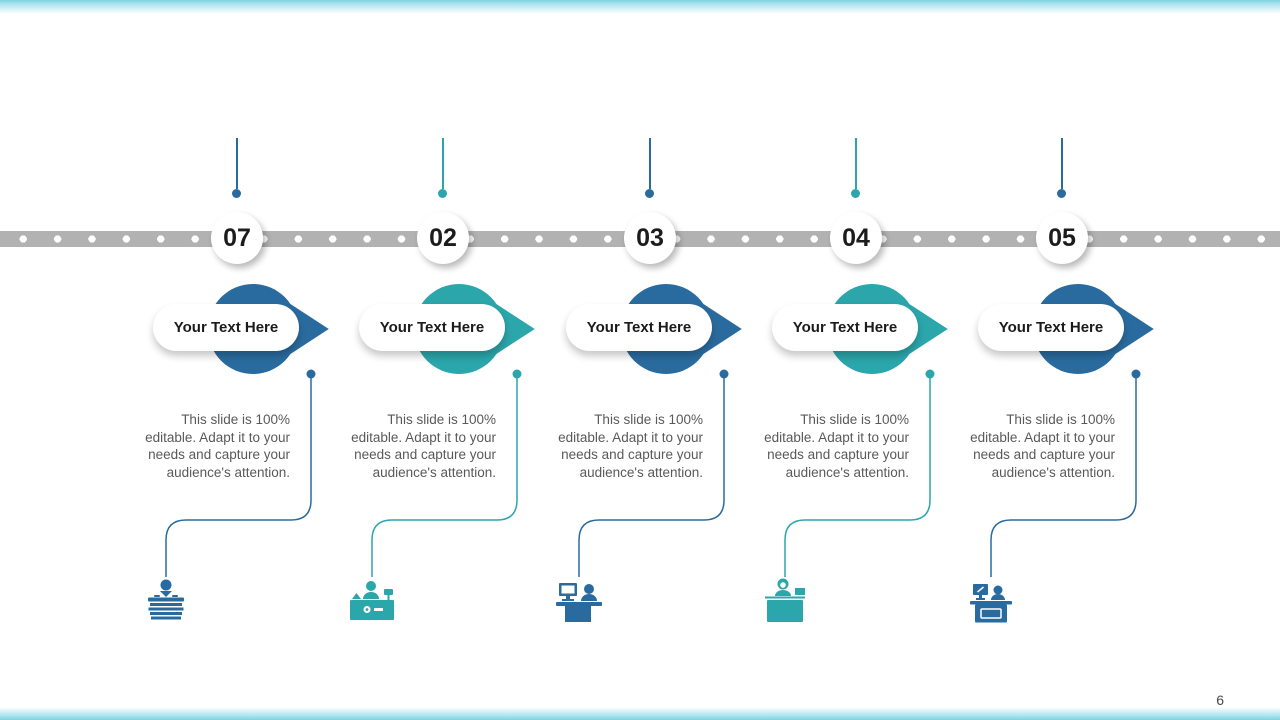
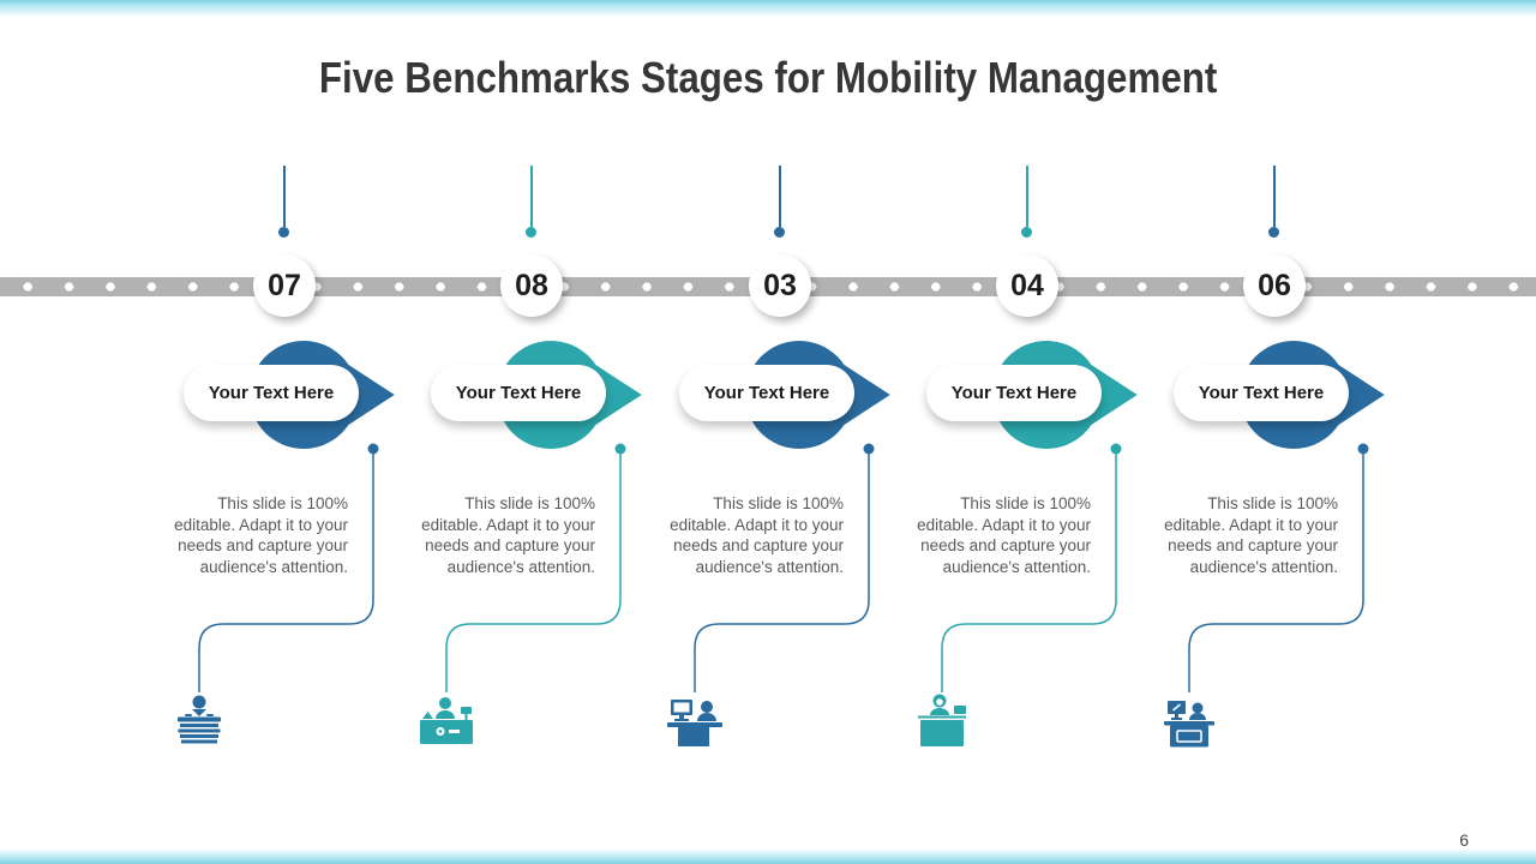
+ Five Benchmarks Stages for Mobility Management
  07
  Your Text Here
  This slide is 100% editable. Adapt it to your needs and capture your audience's attention.
- 02
+ 08
  Your Text Here
  This slide is 100% editable. Adapt it to your needs and capture your audience's attention.
  03
  Your Text Here
  This slide is 100% editable. Adapt it to your needs and capture your audience's attention.
  04
  Your Text Here
  This slide is 100% editable. Adapt it to your needs and capture your audience's attention.
- 05
+ 06
  Your Text Here
  This slide is 100% editable. Adapt it to your needs and capture your audience's attention.
  6
